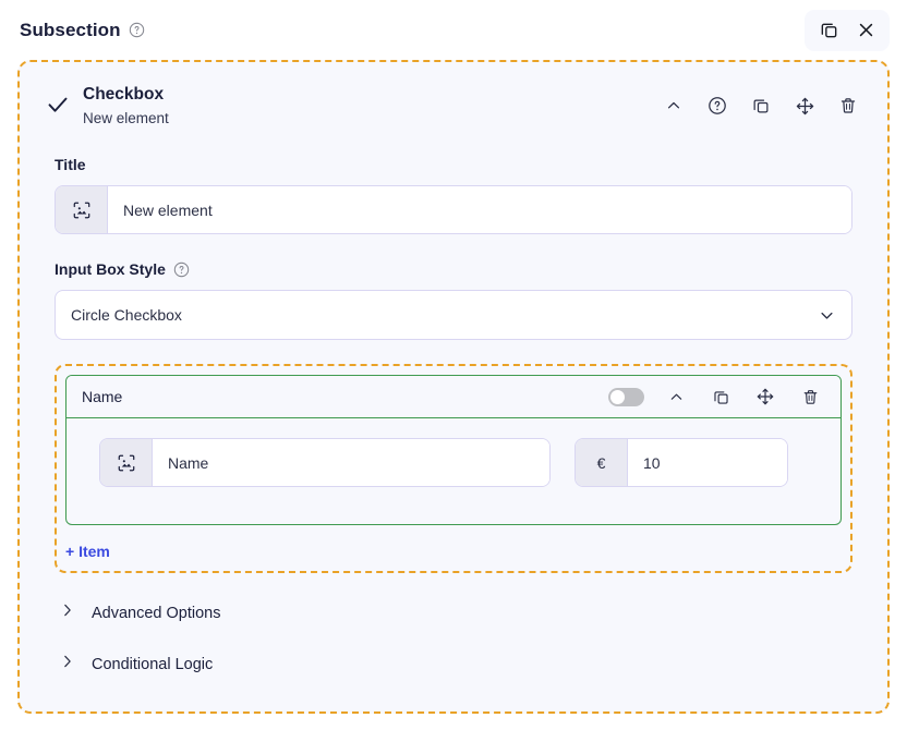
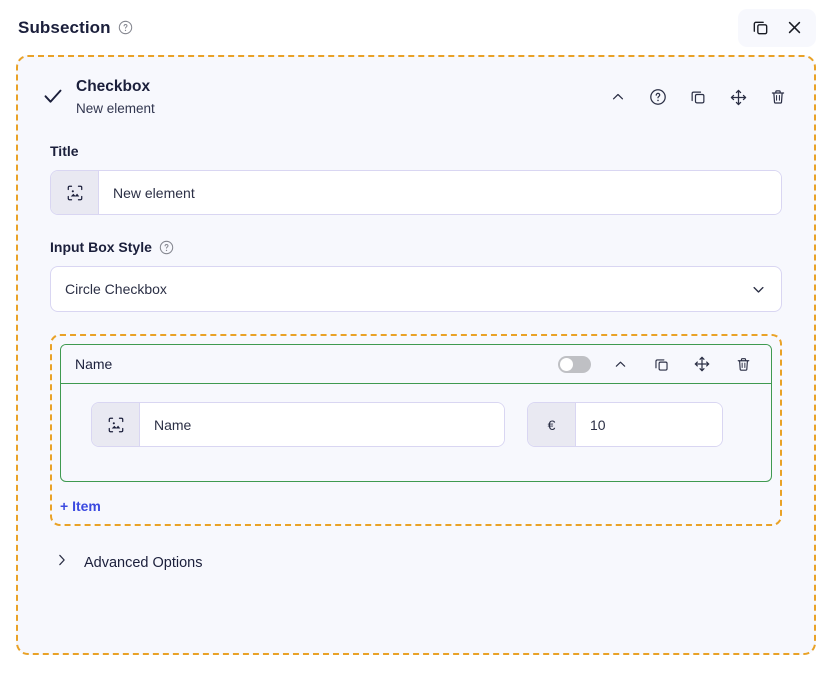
  Subsection
  Checkbox
  New element
  Title
  New element
  Input Box Style
  Circle Checkbox
  Name
  Name
  €
  10
  + Item
  Advanced Options
- Conditional Logic
